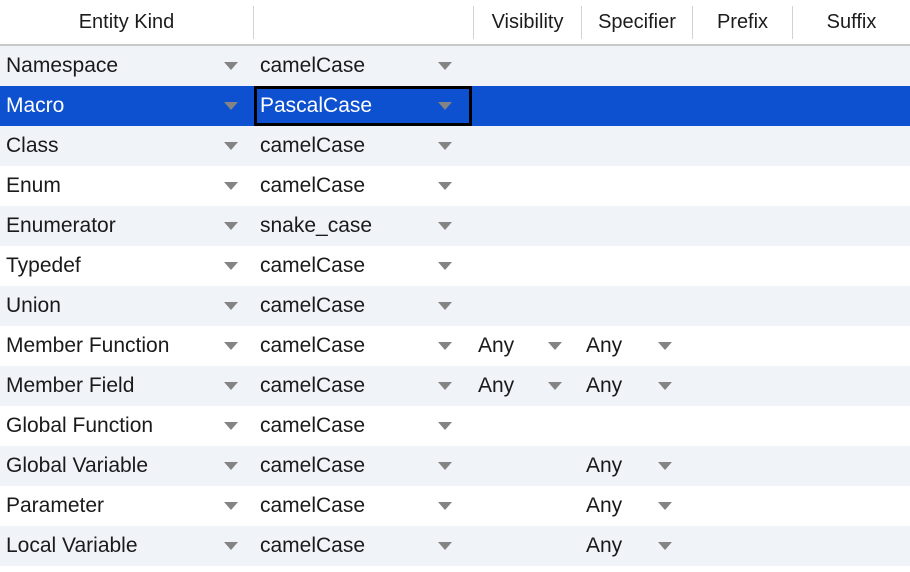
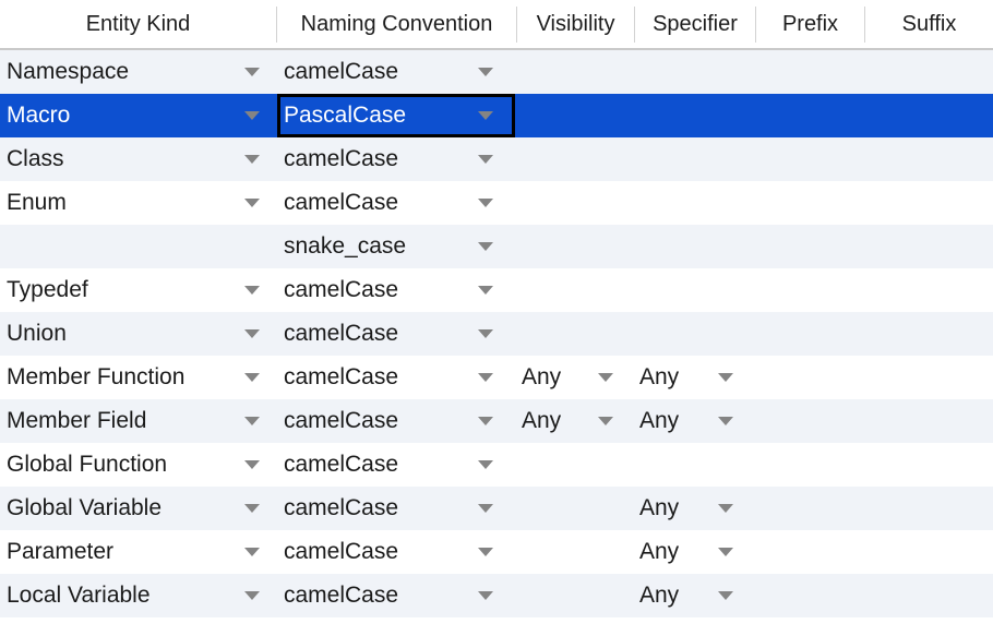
  Entity Kind
+ Naming Convention
  Visibility
  Specifier
  Prefix
  Suffix
  Namespace
  camelCase
  Macro
  PascalCase
  Class
  camelCase
  Enum
  camelCase
- Enumerator
  snake_case
  Typedef
  camelCase
  Union
  camelCase
  Member Function
  camelCase
  Any
  Any
  Member Field
  camelCase
  Any
  Any
  Global Function
  camelCase
  Global Variable
  camelCase
  Any
  Parameter
  camelCase
  Any
  Local Variable
  camelCase
  Any
